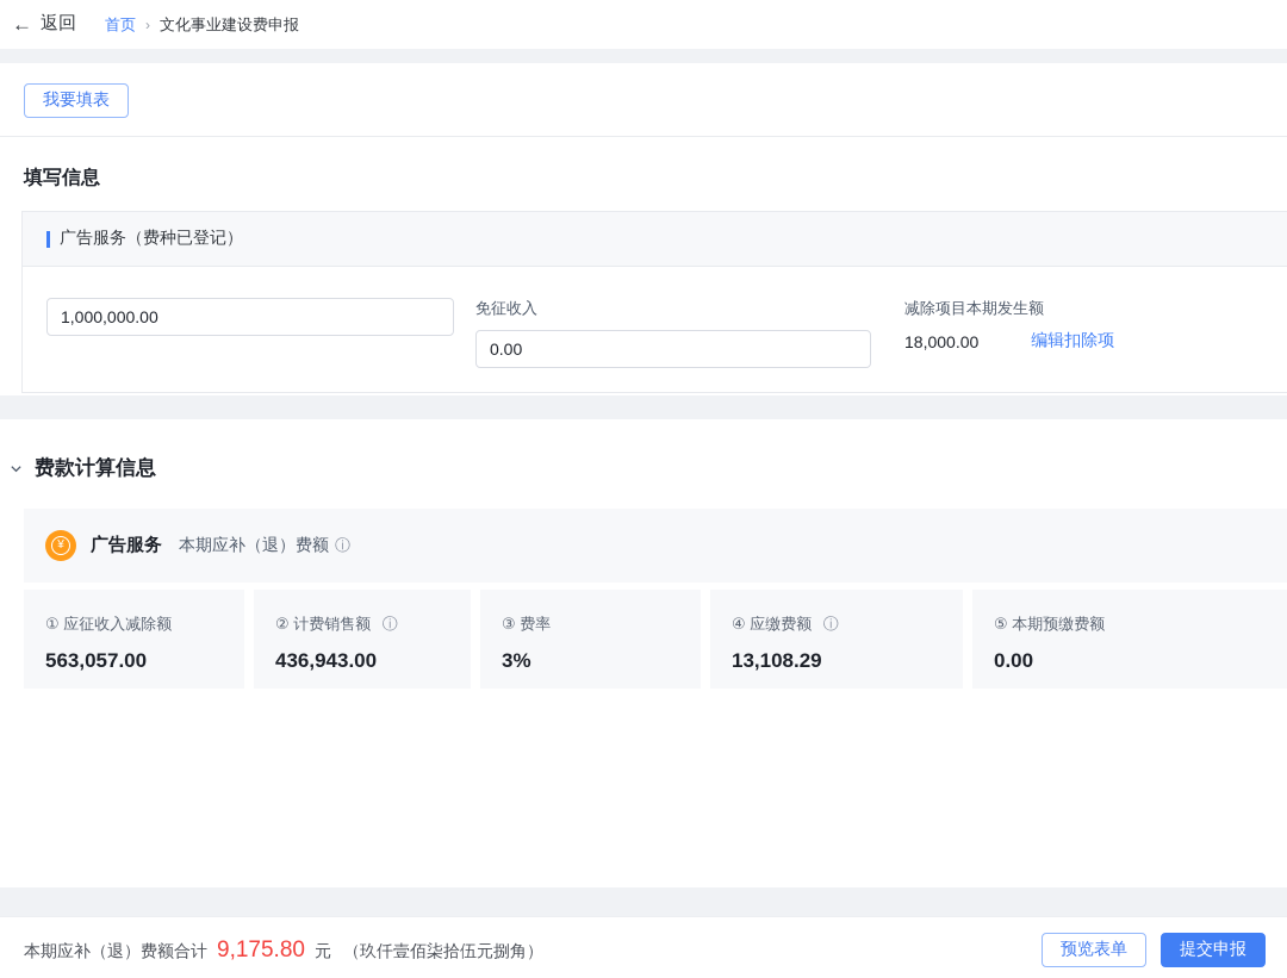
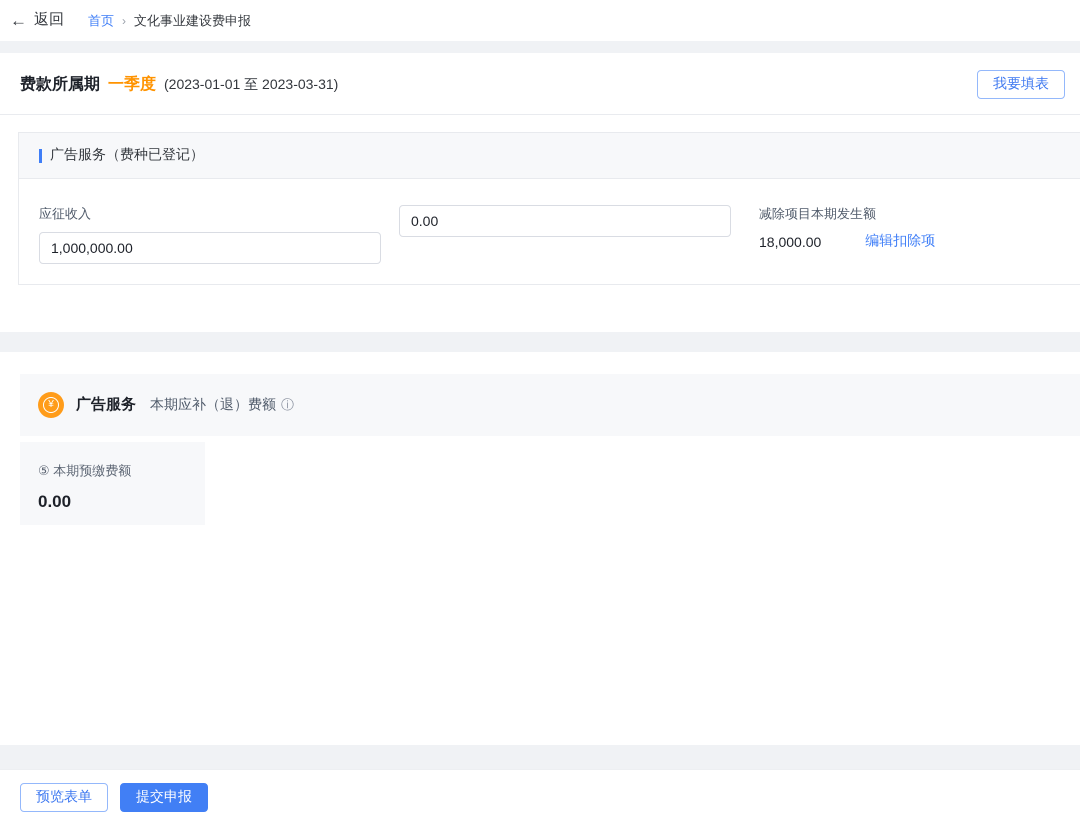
  ←
  返回
  首页
  ›
  文化事业建设费申报
+ 费款所属期
+ 一季度
+ (2023-01-01 至 2023-03-31)
  我要填表
- 填写信息
  广告服务（费种已登记）
+ 应征收入
  1,000,000.00
- 免征收入
  0.00
  减除项目本期发生额
  18,000.00
  编辑扣除项
- 费款计算信息
  ¥
  广告服务
  本期应补（退）费额
  ⓘ
- ① 应征收入减除额
- 563,057.00
- ② 计费销售额 ⓘ
- 436,943.00
- ③ 费率
- 3%
- ④ 应缴费额 ⓘ
- 13,108.29
  ⑤ 本期预缴费额
  0.00
- 本期应补（退）费额合计
- 9,175.80
- 元
- （玖仟壹佰柒拾伍元捌角）
  预览表单
  提交申报
